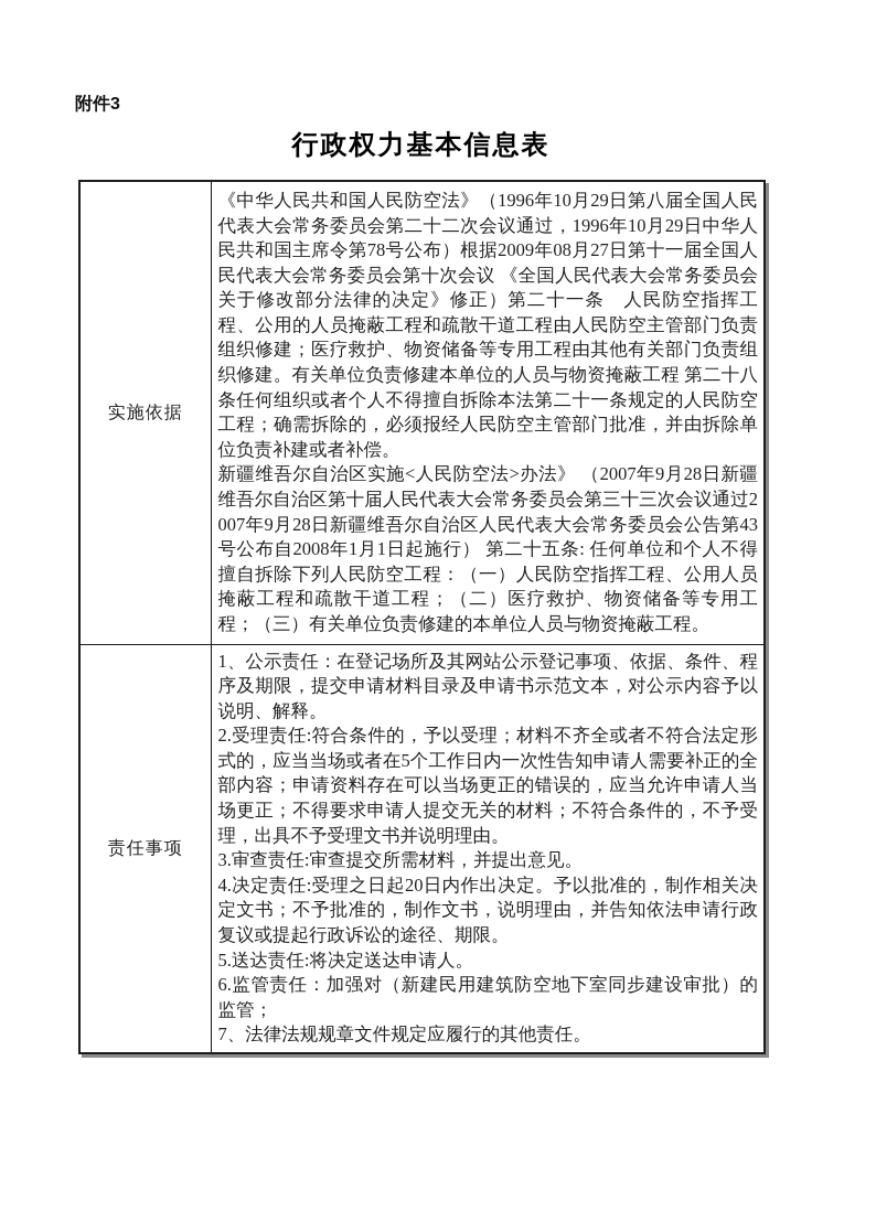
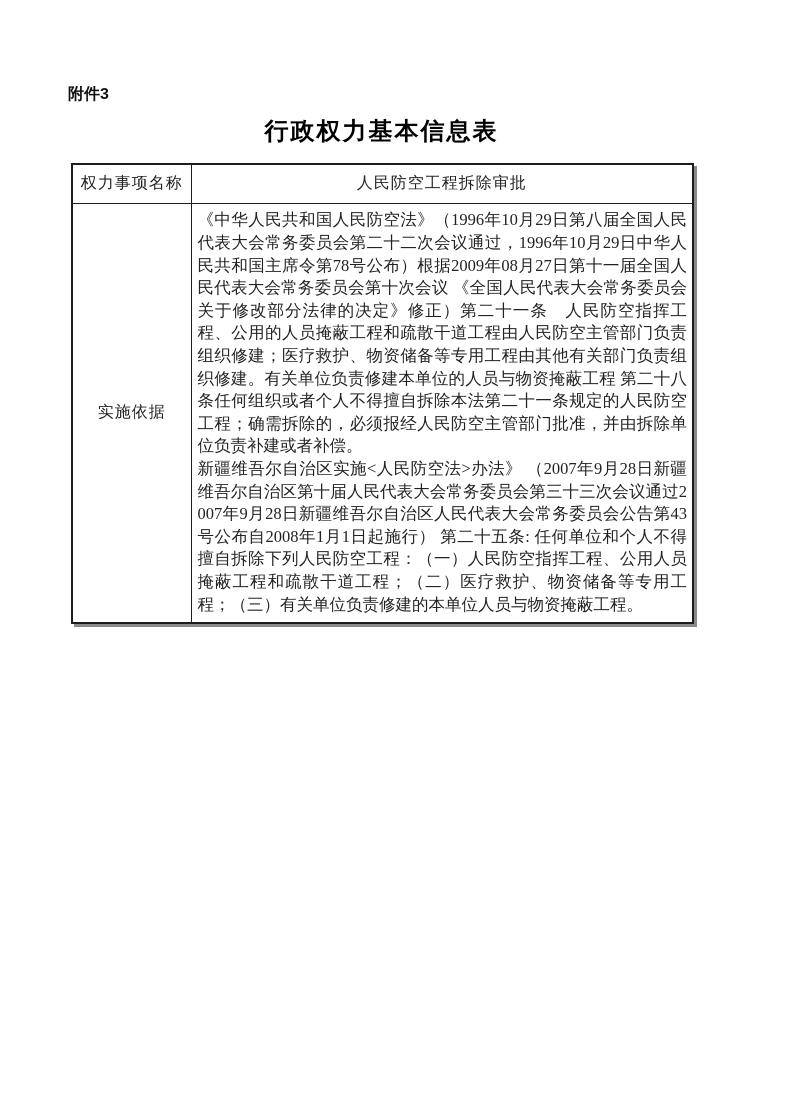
  附件3
  行政权力基本信息表
+ 权力事项名称	人民防空工程拆除审批
  实施依据	《中华人民共和国人民防空法》（1996年10月29日第八届全国人民代表大会常务委员会第二十二次会议通过，1996年10月29日中华人民共和国主席令第78号公布）根据2009年08月27日第十一届全国人民代表大会常务委员会第十次会议 《全国人民代表大会常务委员会关于修改部分法律的决定》修正）第二十一条 人民防空指挥工程、公用的人员掩蔽工程和疏散干道工程由人民防空主管部门负责组织修建；医疗救护、物资储备等专用工程由其他有关部门负责组织修建。有关单位负责修建本单位的人员与物资掩蔽工程 第二十八条任何组织或者个人不得擅自拆除本法第二十一条规定的人民防空工程；确需拆除的，必须报经人民防空主管部门批准，并由拆除单位负责补建或者补偿。 新疆维吾尔自治区实施<人民防空法>办法》 （2007年9月28日新疆维吾尔自治区第十届人民代表大会常务委员会第三十三次会议通过2007年9月28日新疆维吾尔自治区人民代表大会常务委员会公告第43号公布自2008年1月1日起施行） 第二十五条: 任何单位和个人不得擅自拆除下列人民防空工程：（一）人民防空指挥工程、公用人员掩蔽工程和疏散干道工程；（二）医疗救护、物资储备等专用工程；（三）有关单位负责修建的本单位人员与物资掩蔽工程。
- 责任事项	1、公示责任：在登记场所及其网站公示登记事项、依据、条件、程序及期限，提交申请材料目录及申请书示范文本，对公示内容予以说明、解释。 2.受理责任:符合条件的，予以受理；材料不齐全或者不符合法定形式的，应当当场或者在5个工作日内一次性告知申请人需要补正的全部内容；申请资料存在可以当场更正的错误的，应当允许申请人当场更正；不得要求申请人提交无关的材料；不符合条件的，不予受理，出具不予受理文书并说明理由。 3.审查责任:审查提交所需材料，并提出意见。 4.决定责任:受理之日起20日内作出决定。予以批准的，制作相关决定文书；不予批准的，制作文书，说明理由，并告知依法申请行政复议或提起行政诉讼的途径、期限。 5.送达责任:将决定送达申请人。 6.监管责任：加强对（新建民用建筑防空地下室同步建设审批）的监管； 7、法律法规规章文件规定应履行的其他责任。
